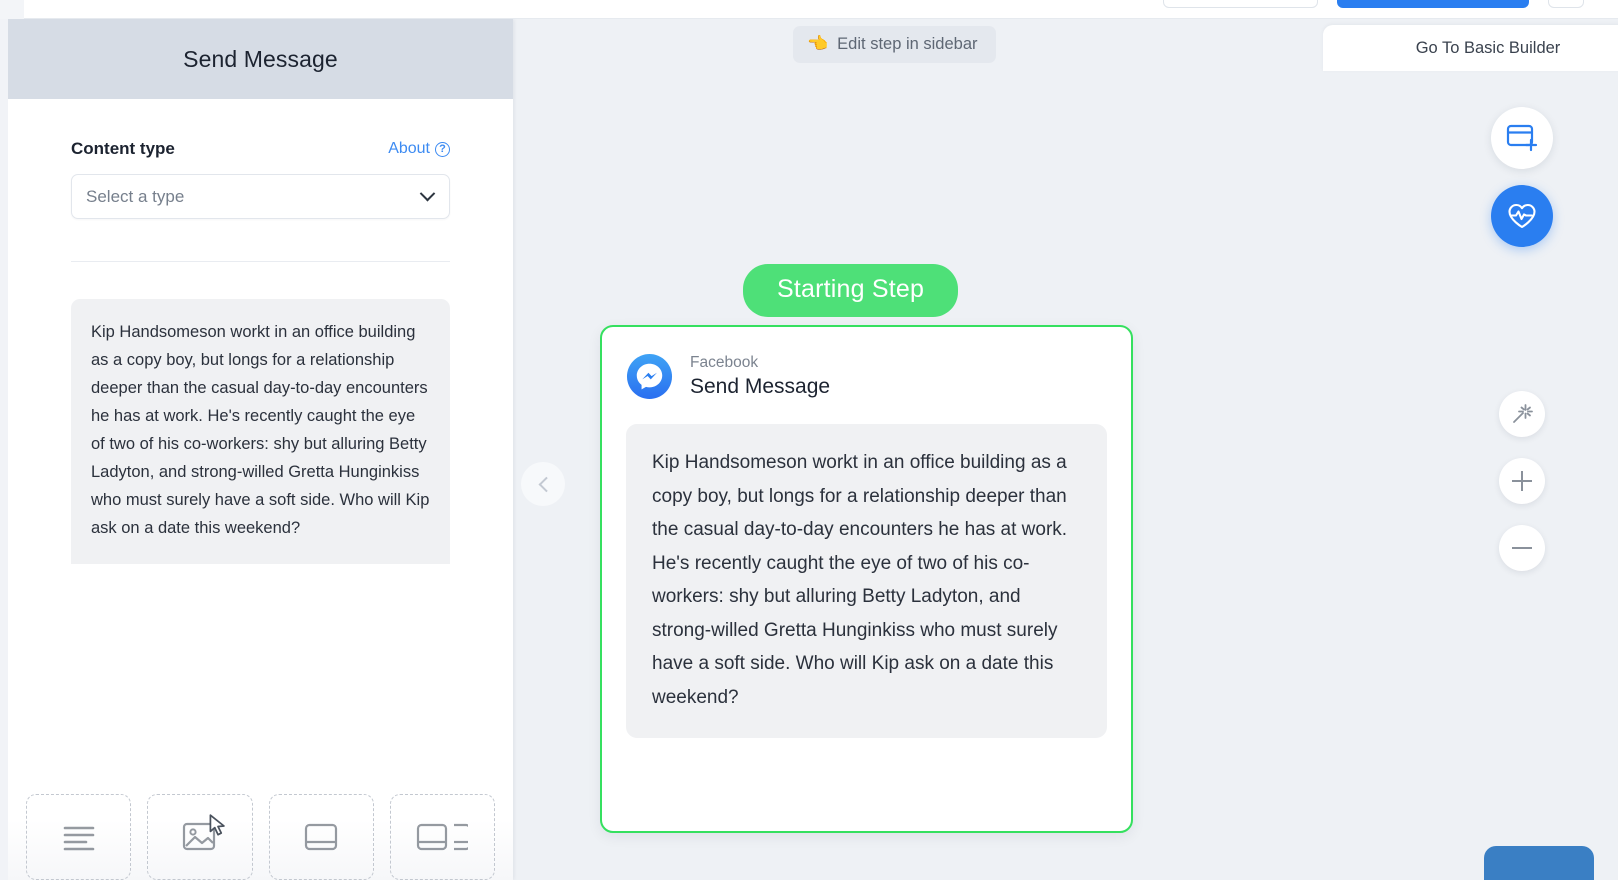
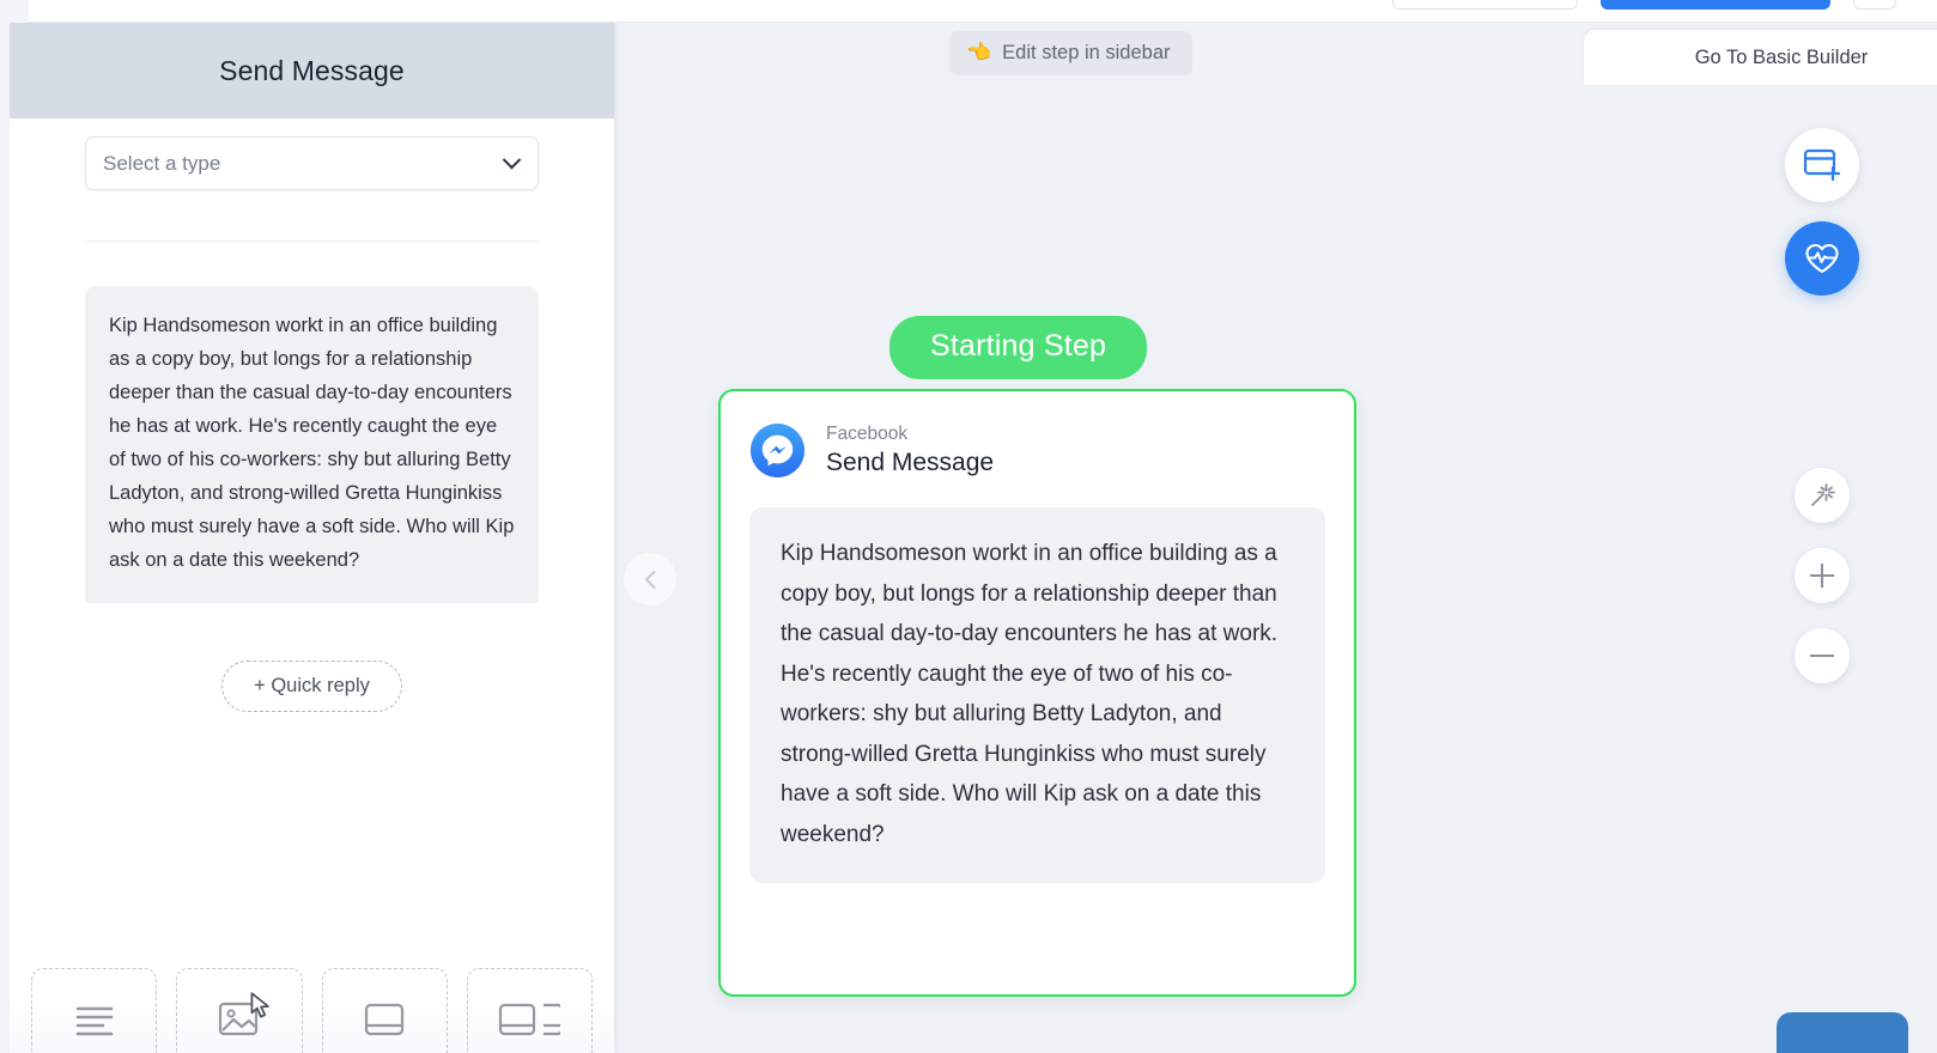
  Send Message
- Content type
- About
- ?
  Select a type
  Kip Handsomeson workt in an office building as a copy boy, but longs for a relationship deeper than the casual day-to-day encounters he has at work. He's recently caught the eye of two of his co-workers: shy but alluring Betty Ladyton, and strong-willed Gretta Hunginkiss who must surely have a soft side. Who will Kip ask on a date this weekend?
+ + Quick reply
  👈
  Edit step in sidebar
  Go To Basic Builder
  Starting Step
  Facebook
  Send Message
  Kip Handsomeson workt in an office building as a copy boy, but longs for a relationship deeper than the casual day-to-day encounters he has at work. He's recently caught the eye of two of his co-workers: shy but alluring Betty Ladyton, and strong-willed Gretta Hunginkiss who must surely have a soft side. Who will Kip ask on a date this weekend?
